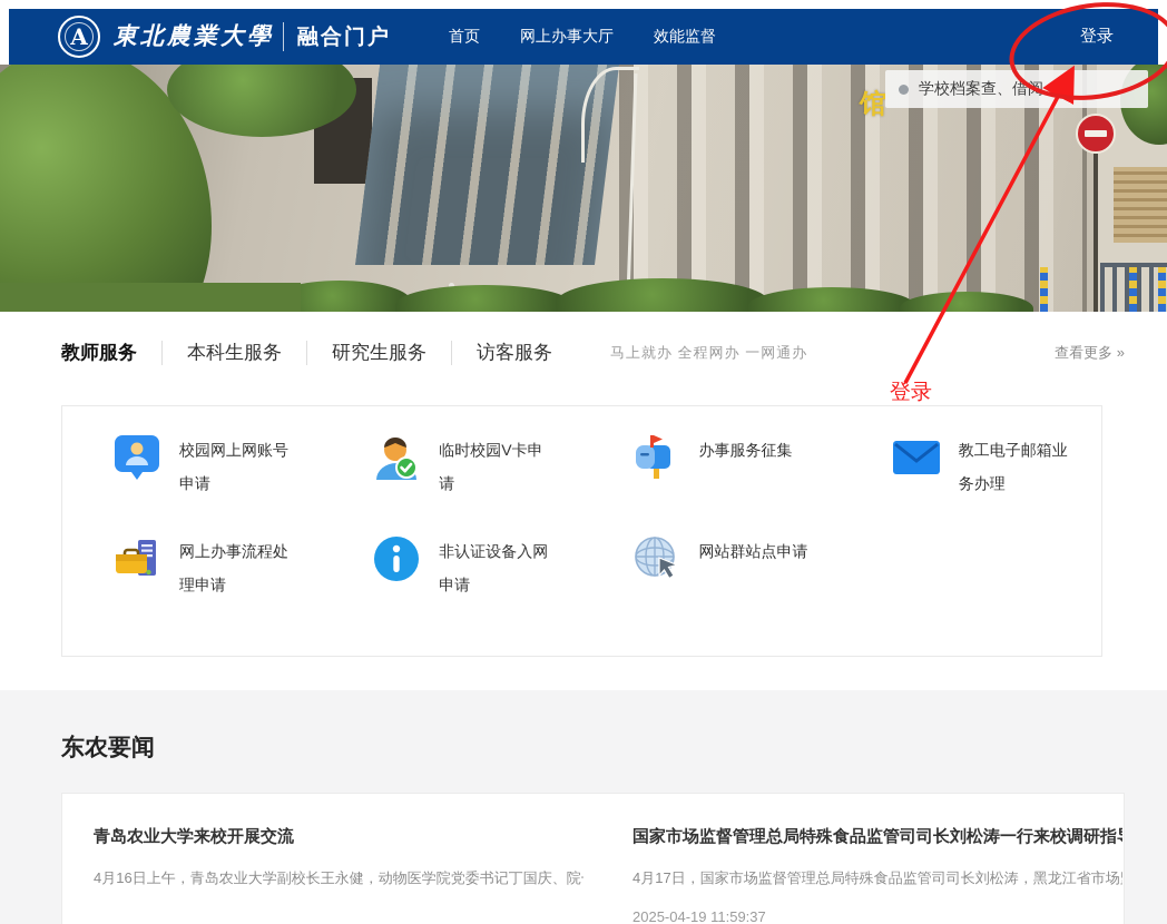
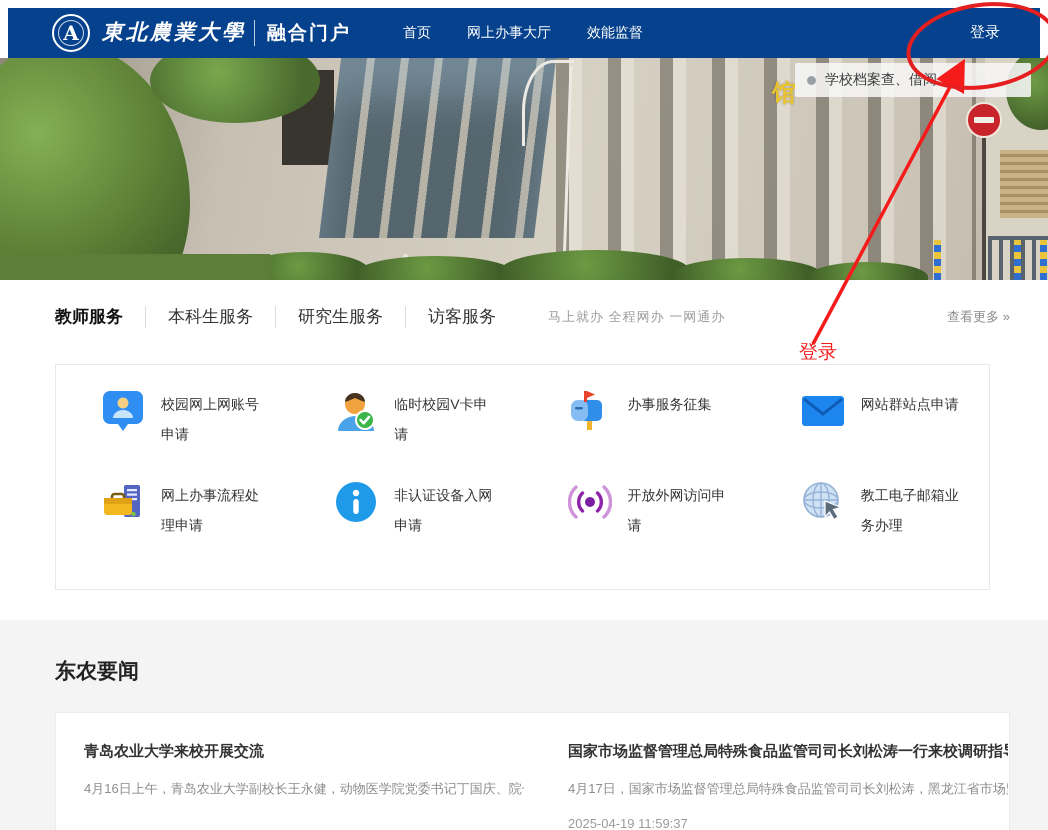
  A
  東北農業大學
  融合门户
  首页
  网上办事大厅
  效能监督
  登录
  馆
  学校档案查、借阅
  登录
  教师服务
  本科生服务
  研究生服务
  访客服务
  马上就办 全程网办 一网通办
  查看更多 »
  校园网上网账号申请
  临时校园V卡申请
  办事服务征集
- 教工电子邮箱业务办理
+ 网站群站点申请
  网上办事流程处理申请
  非认证设备入网申请
+ 开放外网访问申请
- 网站群站点申请
+ 教工电子邮箱业务办理
  东农要闻
  青岛农业大学来校开展交流
  4月16日上午，青岛农业大学副校长王永健，动物医学院党委书记丁国庆、院
  国家市场监督管理总局特殊食品监管司司长刘松涛一行来校调研指
  4月17日，国家市场监督管理总局特殊食品监管司司长刘松涛，黑龙江省市场
  2025-04-19 11:59:37
